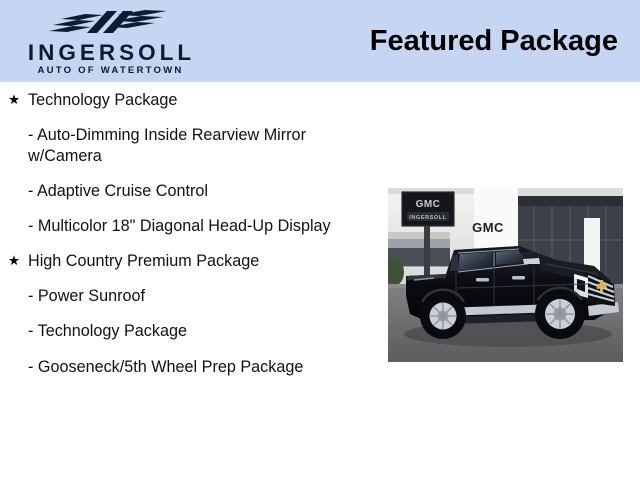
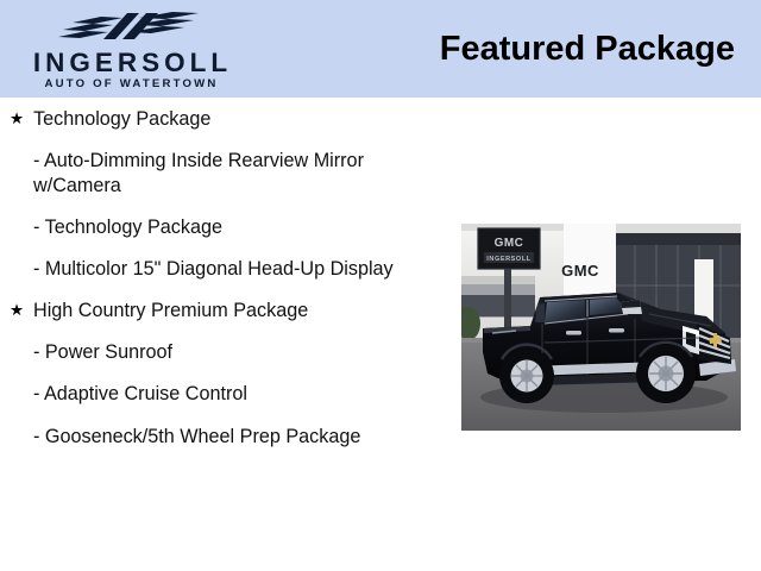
  INGERSOLL
  AUTO OF WATERTOWN
  Featured Package
  ★
  Technology Package
  - Auto-Dimming Inside Rearview Mirror w/Camera
- - Adaptive Cruise Control
+ - Technology Package
- - Multicolor 18" Diagonal Head-Up Display
+ - Multicolor 15" Diagonal Head-Up Display
  ★
  High Country Premium Package
  - Power Sunroof
- - Technology Package
+ - Adaptive Cruise Control
  - Gooseneck/5th Wheel Prep Package
  GMC
  GMC
